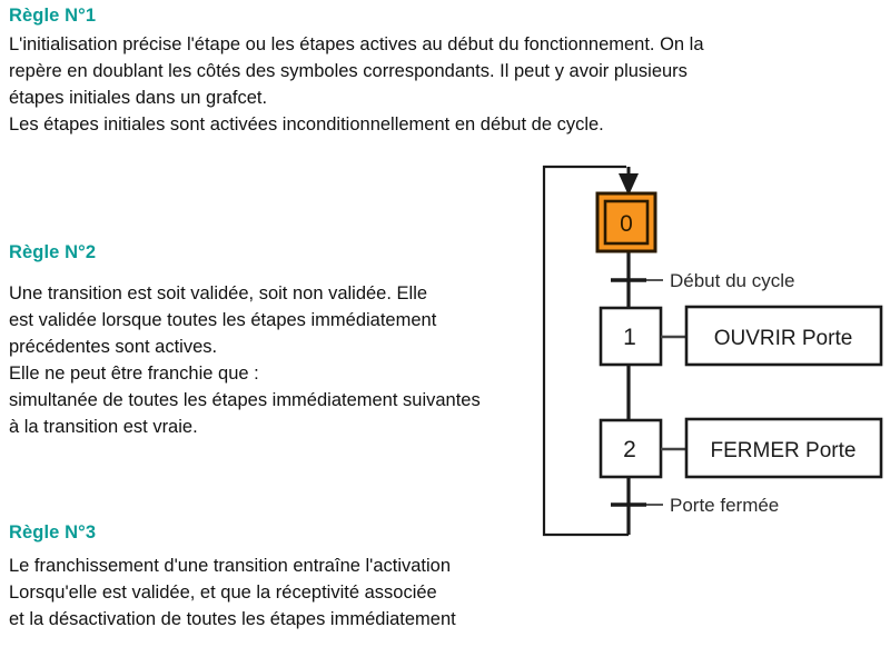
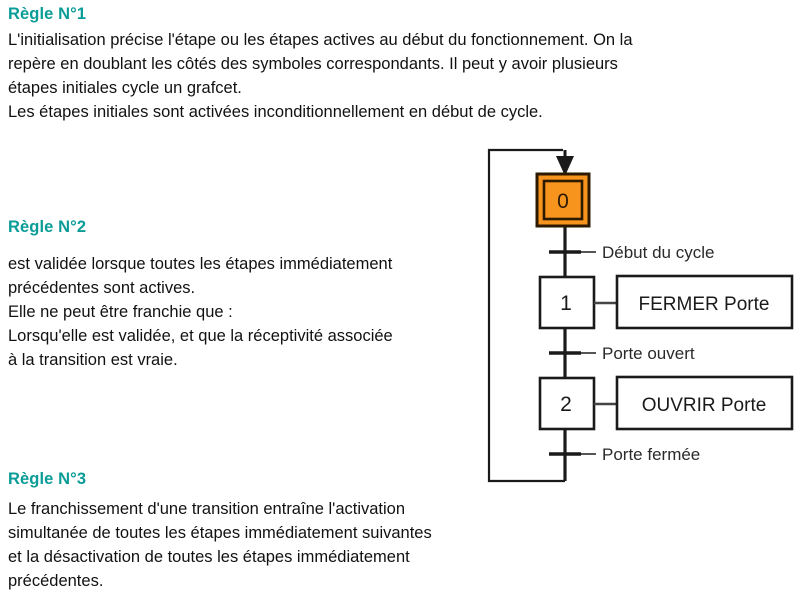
  Règle N°1
  L'initialisation précise l'étape ou les étapes actives au début du fonctionnement. On la
  repère en doublant les côtés des symboles correspondants. Il peut y avoir plusieurs
- étapes initiales dans un grafcet.
+ étapes initiales cycle un grafcet.
  Les étapes initiales sont activées inconditionnellement en début de cycle.
  Règle N°2
- Une transition est soit validée, soit non validée. Elle
  est validée lorsque toutes les étapes immédiatement
  précédentes sont actives.
  Elle ne peut être franchie que :
- simultanée de toutes les étapes immédiatement suivantes
+ Lorsqu'elle est validée, et que la réceptivité associée
  à la transition est vraie.
  Règle N°3
  Le franchissement d'une transition entraîne l'activation
- Lorsqu'elle est validée, et que la réceptivité associée
+ simultanée de toutes les étapes immédiatement suivantes
  et la désactivation de toutes les étapes immédiatement
+ précédentes.
  0
  Début du cycle
  1
- OUVRIR Porte
+ FERMER Porte
+ Porte ouvert
  2
- FERMER Porte
+ OUVRIR Porte
  Porte fermée
